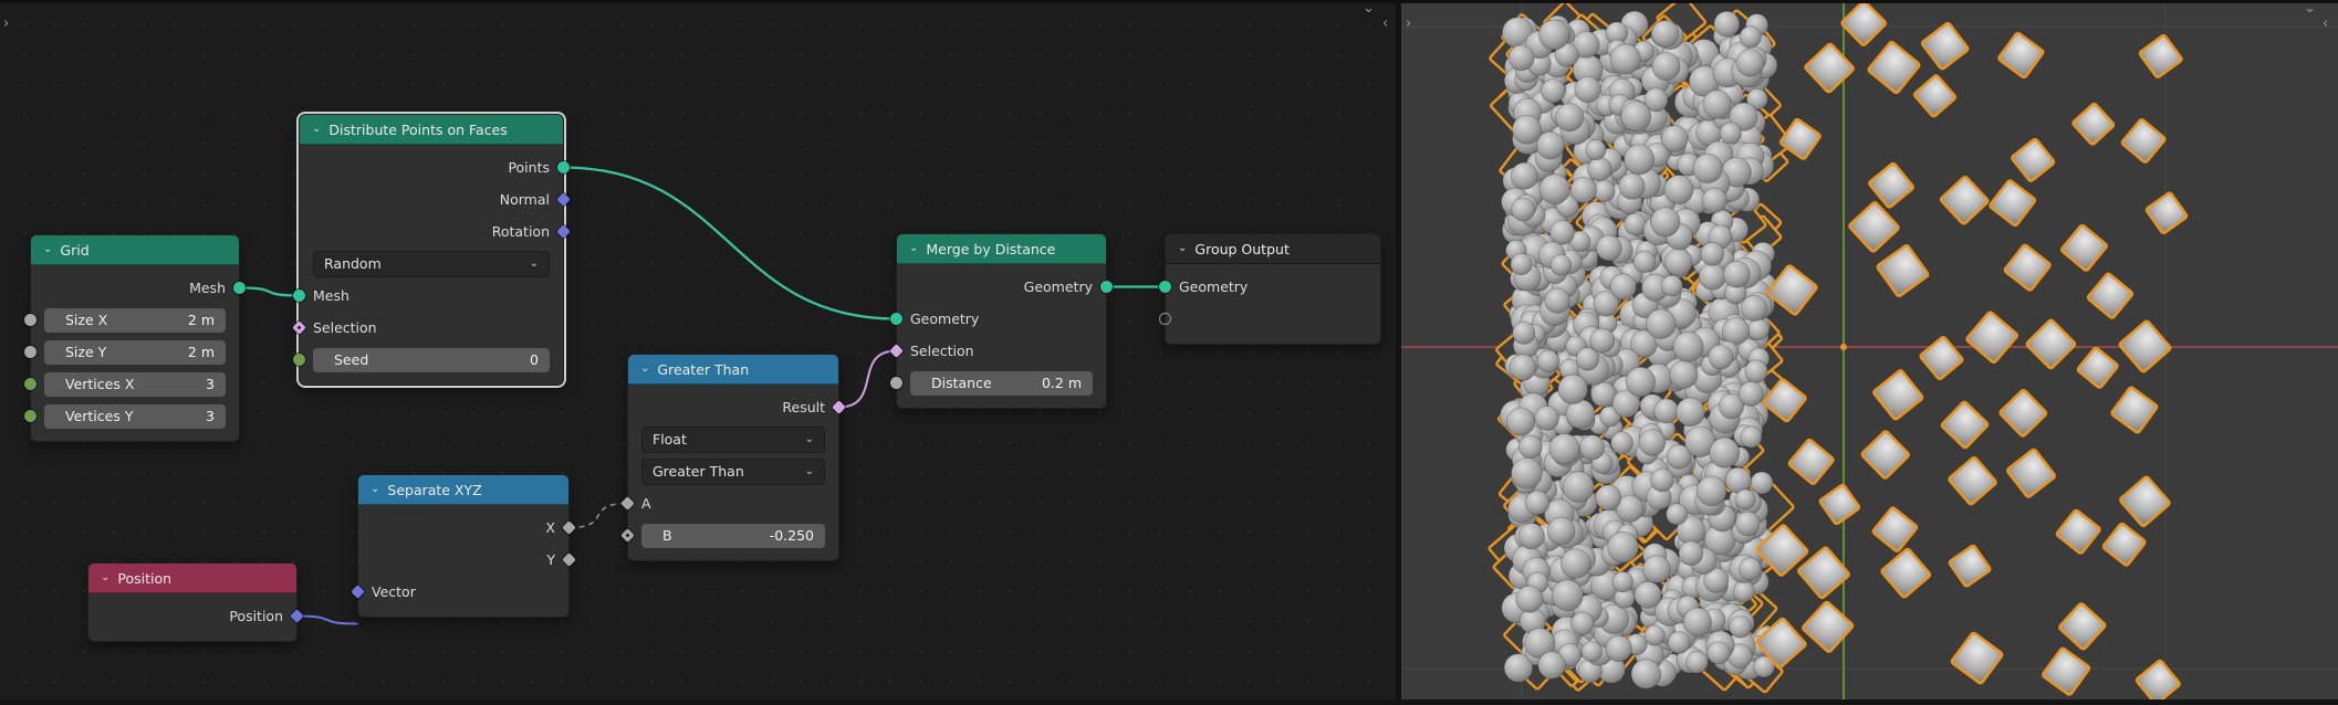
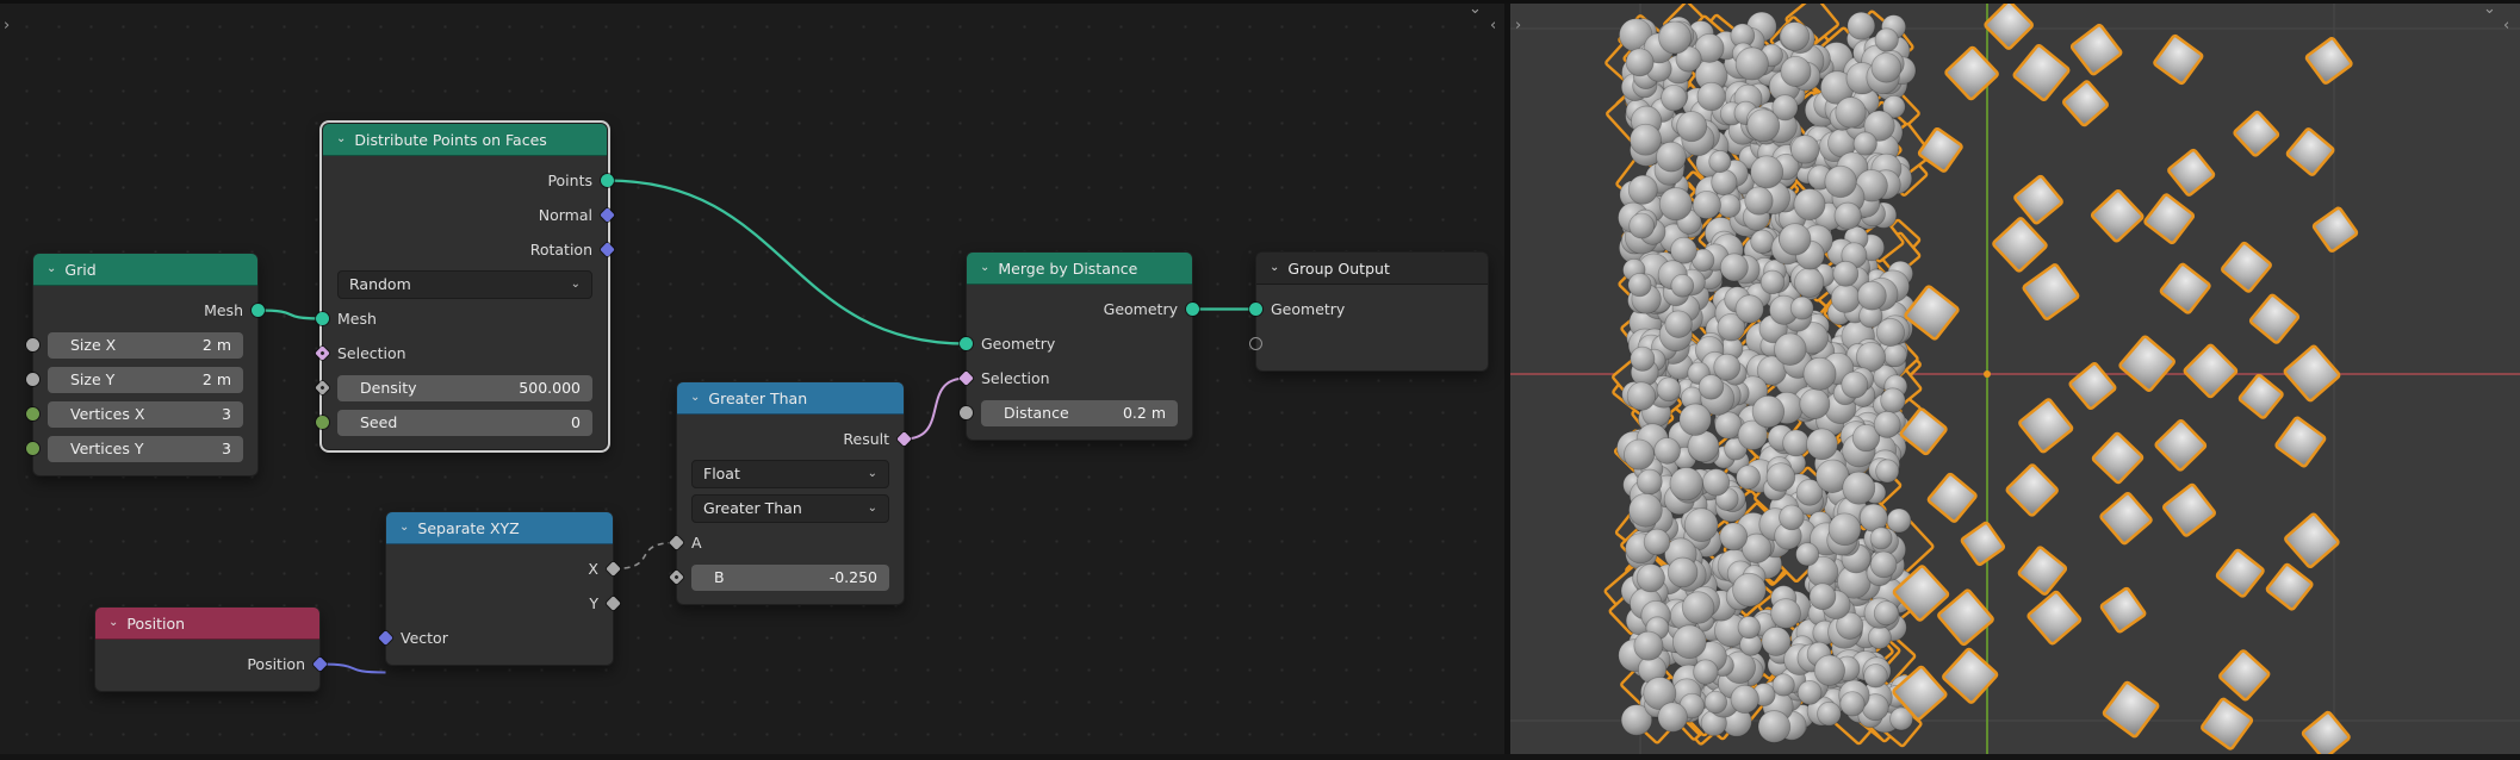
  ⌄
  Grid
  Mesh
  Size X
  2 m
  Size Y
  2 m
  Vertices X
  3
  Vertices Y
  3
  ⌄
  Distribute Points on Faces
  Points
  Normal
  Rotation
  Random
  ⌄
  Mesh
  Selection
+ Density
+ 500.000
  Seed
  0
  ⌄
  Separate XYZ
  X
  Y
  Vector
  ⌄
  Position
  Position
  ⌄
  Greater Than
  Result
  Float
  ⌄
  Greater Than
  ⌄
  A
  B
  -0.250
  ⌄
  Merge by Distance
  Geometry
  Geometry
  Selection
  Distance
  0.2 m
  ⌄
  Group Output
  Geometry
  ›
  ⌄
  ‹
  ›
  ⌄
  ‹
